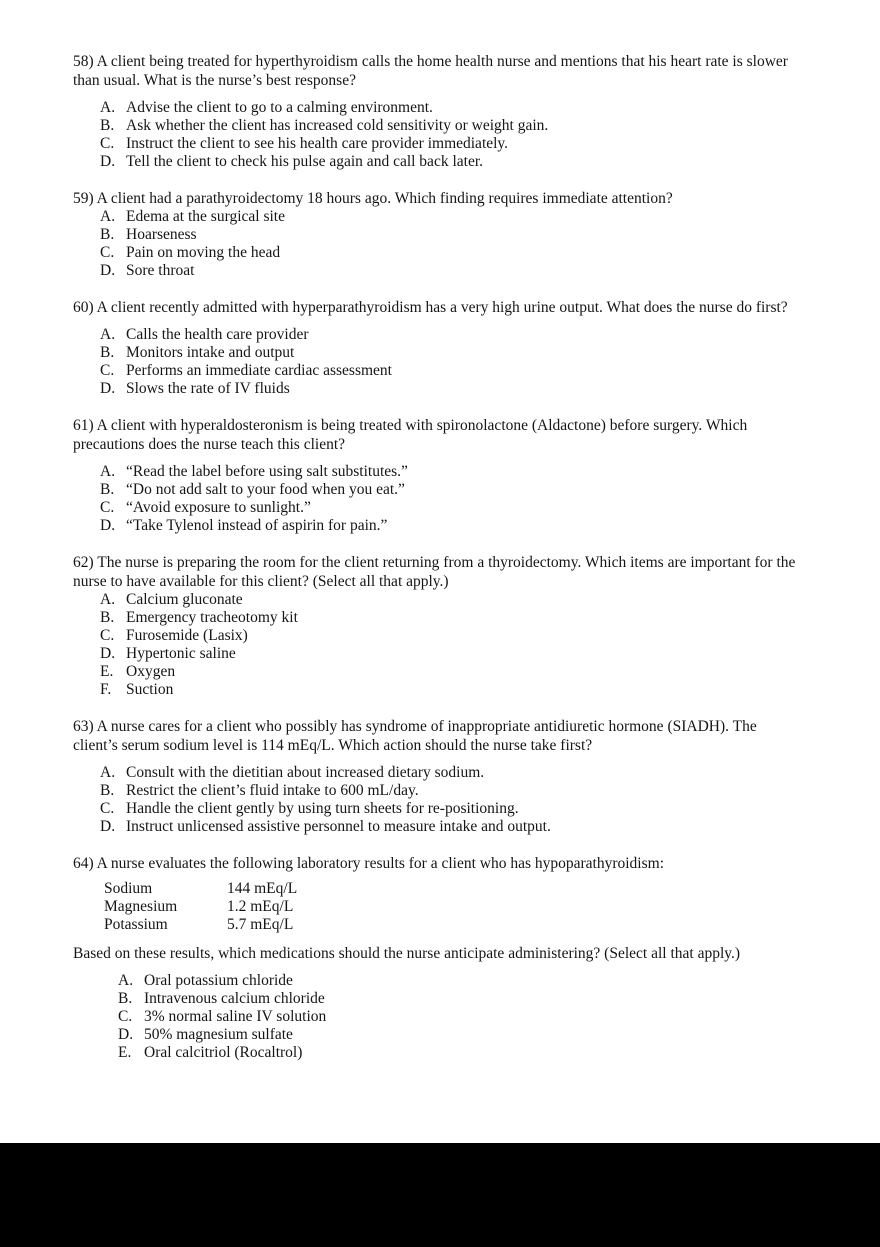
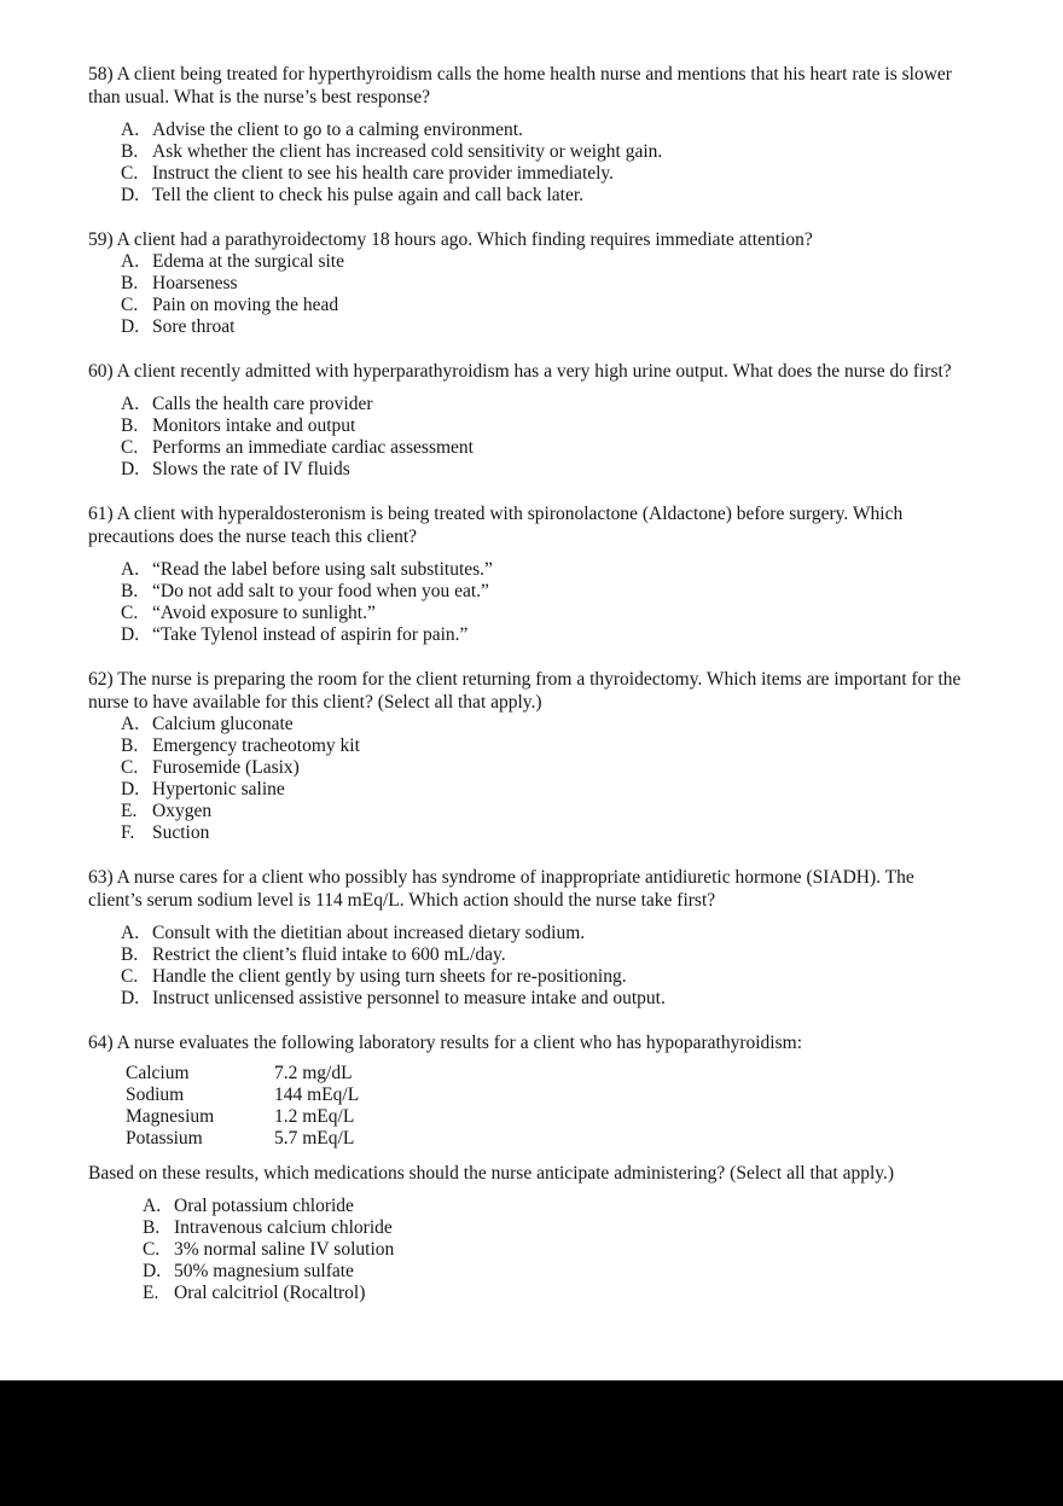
  58) A client being treated for hyperthyroidism calls the home health nurse and mentions that his heart rate is slower
  than usual. What is the nurse’s best response?
  A.
  Advise the client to go to a calming environment.
  B.
  Ask whether the client has increased cold sensitivity or weight gain.
  C.
  Instruct the client to see his health care provider immediately.
  D.
  Tell the client to check his pulse again and call back later.
  59) A client had a parathyroidectomy 18 hours ago. Which finding requires immediate attention?
  A.
  Edema at the surgical site
  B.
  Hoarseness
  C.
  Pain on moving the head
  D.
  Sore throat
  60) A client recently admitted with hyperparathyroidism has a very high urine output. What does the nurse do first?
  A.
  Calls the health care provider
  B.
  Monitors intake and output
  C.
  Performs an immediate cardiac assessment
  D.
  Slows the rate of IV fluids
  61) A client with hyperaldosteronism is being treated with spironolactone (Aldactone) before surgery. Which
  precautions does the nurse teach this client?
  A.
  “Read the label before using salt substitutes.”
  B.
  “Do not add salt to your food when you eat.”
  C.
  “Avoid exposure to sunlight.”
  D.
  “Take Tylenol instead of aspirin for pain.”
  62) The nurse is preparing the room for the client returning from a thyroidectomy. Which items are important for the
  nurse to have available for this client? (Select all that apply.)
  A.
  Calcium gluconate
  B.
  Emergency tracheotomy kit
  C.
  Furosemide (Lasix)
  D.
  Hypertonic saline
  E.
  Oxygen
  F.
  Suction
  63) A nurse cares for a client who possibly has syndrome of inappropriate antidiuretic hormone (SIADH). The
  client’s serum sodium level is 114 mEq/L. Which action should the nurse take first?
  A.
  Consult with the dietitian about increased dietary sodium.
  B.
  Restrict the client’s fluid intake to 600 mL/day.
  C.
  Handle the client gently by using turn sheets for re-positioning.
  D.
  Instruct unlicensed assistive personnel to measure intake and output.
  64) A nurse evaluates the following laboratory results for a client who has hypoparathyroidism:
+ Calcium 7.2 mg/dL
  Sodium 144 mEq/L
  Magnesium 1.2 mEq/L
  Potassium 5.7 mEq/L
  Based on these results, which medications should the nurse anticipate administering? (Select all that apply.)
  A.
  Oral potassium chloride
  B.
  Intravenous calcium chloride
  C.
  3% normal saline IV solution
  D.
  50% magnesium sulfate
  E.
  Oral calcitriol (Rocaltrol)
